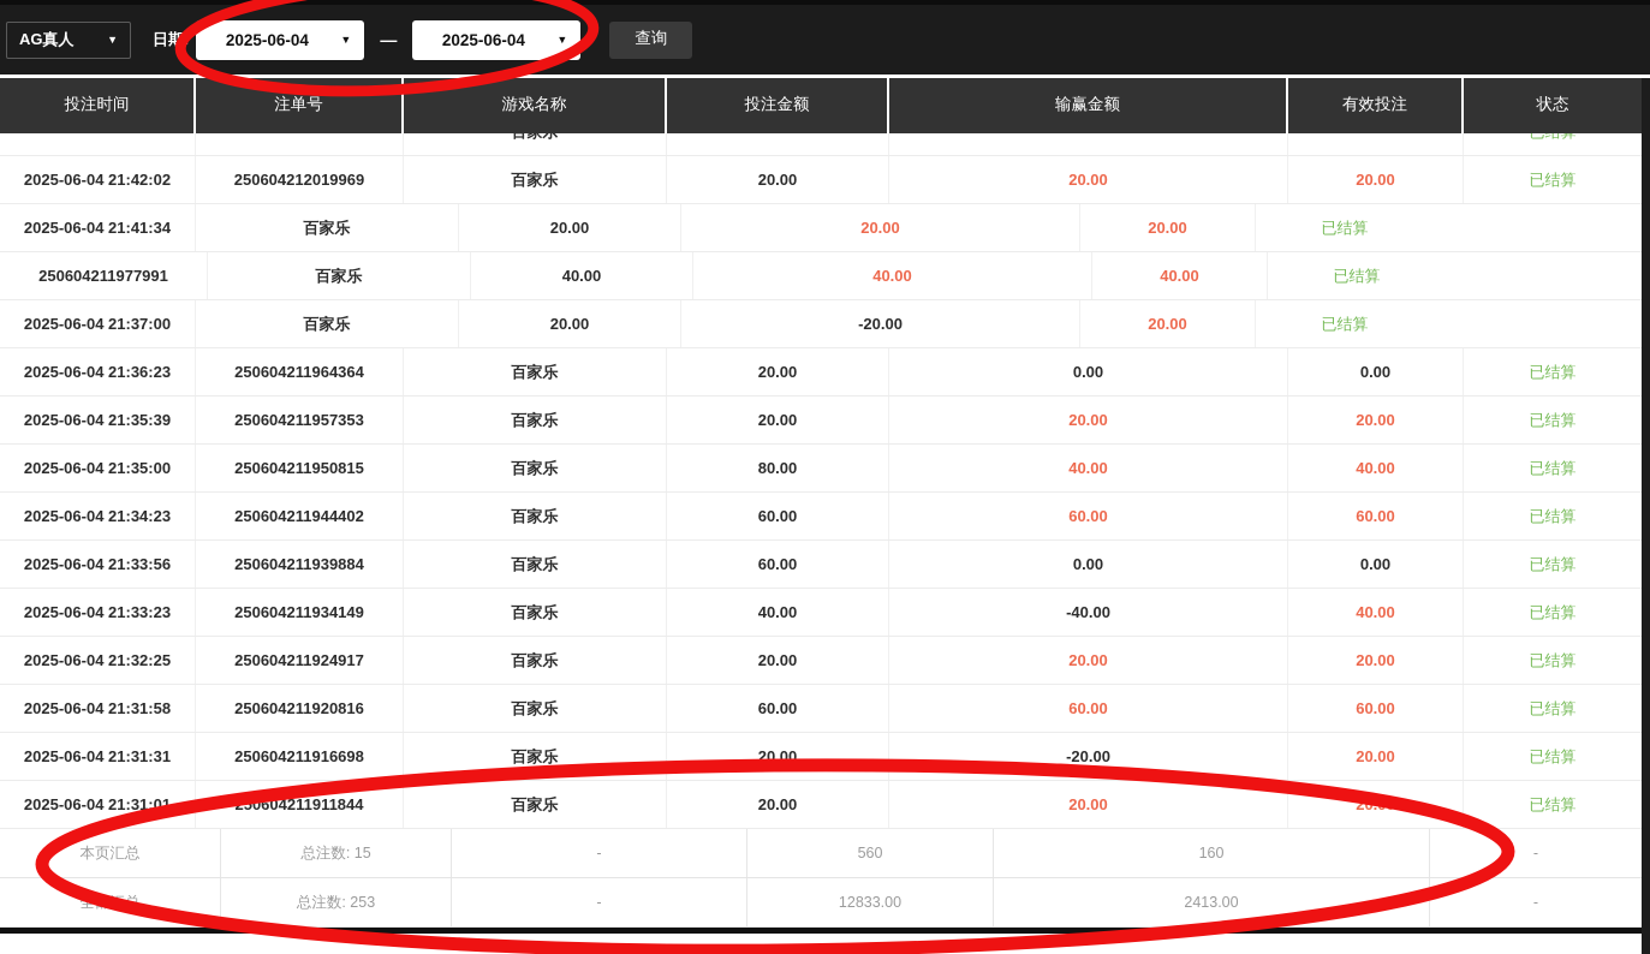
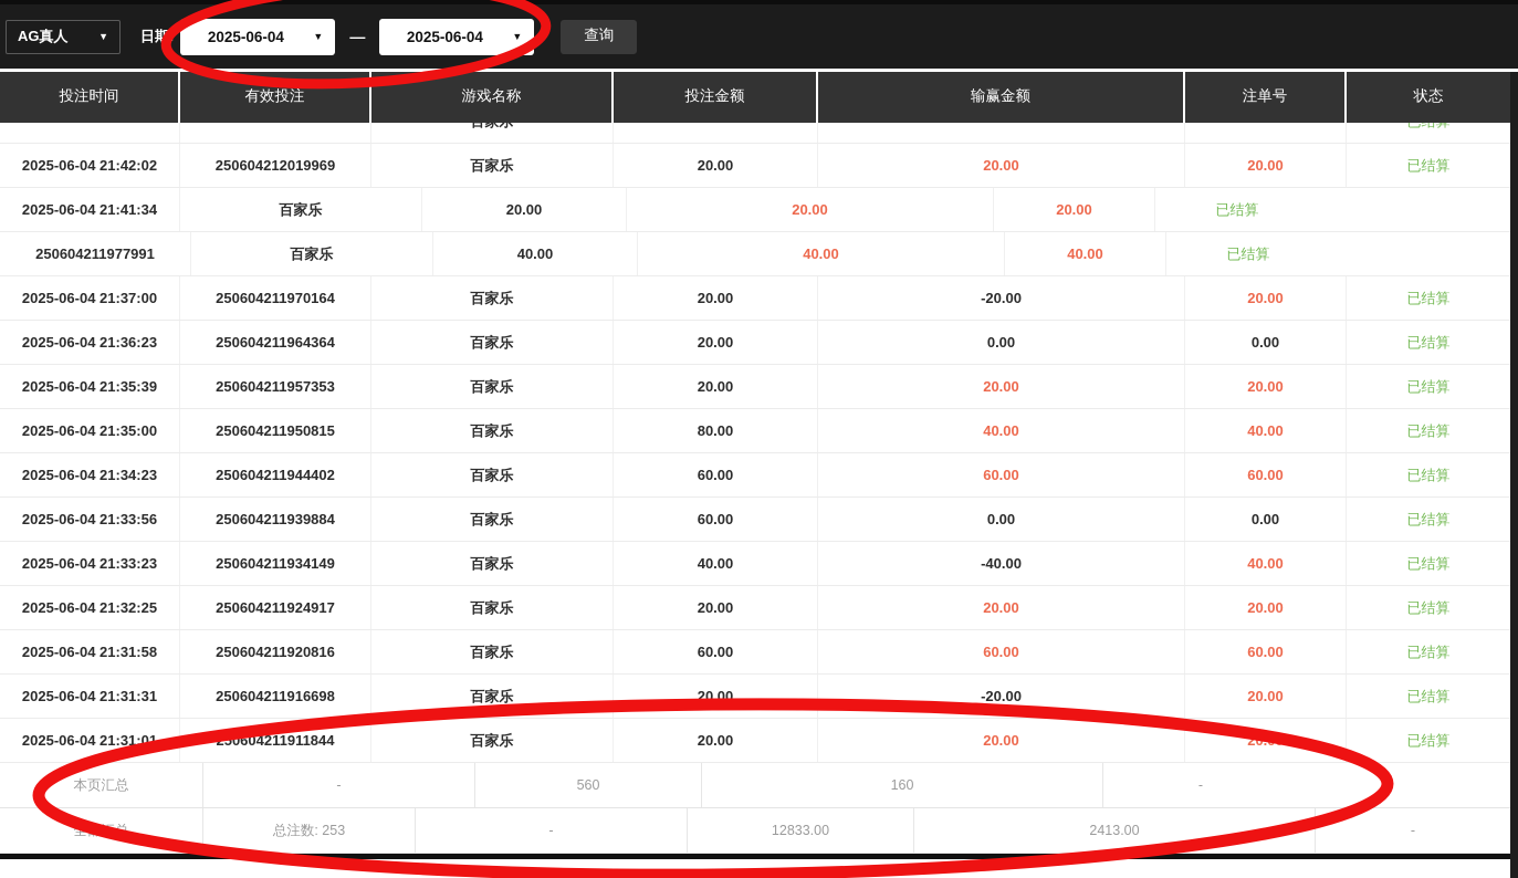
  AG真人
  ▼
  2025-06-04
  ▼
  —
  2025-06-04
  ▼
  查询
  投注时间
- 注单号
+ 有效投注
  游戏名称
  投注金额
  输赢金额
- 有效投注
+ 注单号
  状态
  2025-06-04 21:42:02
  250604212019969
  百家乐
  20.00
  20.00
  20.00
  已结算
  2025-06-04 21:41:34
  百家乐
  20.00
  20.00
  20.00
  已结算
  250604211977991
  百家乐
  40.00
  40.00
  40.00
  已结算
  2025-06-04 21:37:00
+ 250604211970164
  百家乐
  20.00
  -20.00
  20.00
  已结算
  2025-06-04 21:36:23
  250604211964364
  百家乐
  20.00
  0.00
  0.00
  已结算
  2025-06-04 21:35:39
  250604211957353
  百家乐
  20.00
  20.00
  20.00
  已结算
  2025-06-04 21:35:00
  250604211950815
  百家乐
  80.00
  40.00
  40.00
  已结算
  2025-06-04 21:34:23
  250604211944402
  百家乐
  60.00
  60.00
  60.00
  已结算
  2025-06-04 21:33:56
  250604211939884
  百家乐
  60.00
  0.00
  0.00
  已结算
  2025-06-04 21:33:23
  250604211934149
  百家乐
  40.00
  -40.00
  40.00
  已结算
  2025-06-04 21:32:25
  250604211924917
  百家乐
  20.00
  20.00
  20.00
  已结算
  2025-06-04 21:31:58
  250604211920816
  百家乐
  60.00
  60.00
  60.00
  已结算
  2025-06-04 21:31:31
  250604211916698
  百家乐
  20.00
  -20.00
  20.00
  已结算
  2025-06-04 21:31:01
  0604211911844
  百家乐
  20.00
  20.00
  已结算
  本页汇总
- 总注数: 15
  -
  560
  160
  -
  总注数: 253
  -
  12833.00
  2413.00
  -
